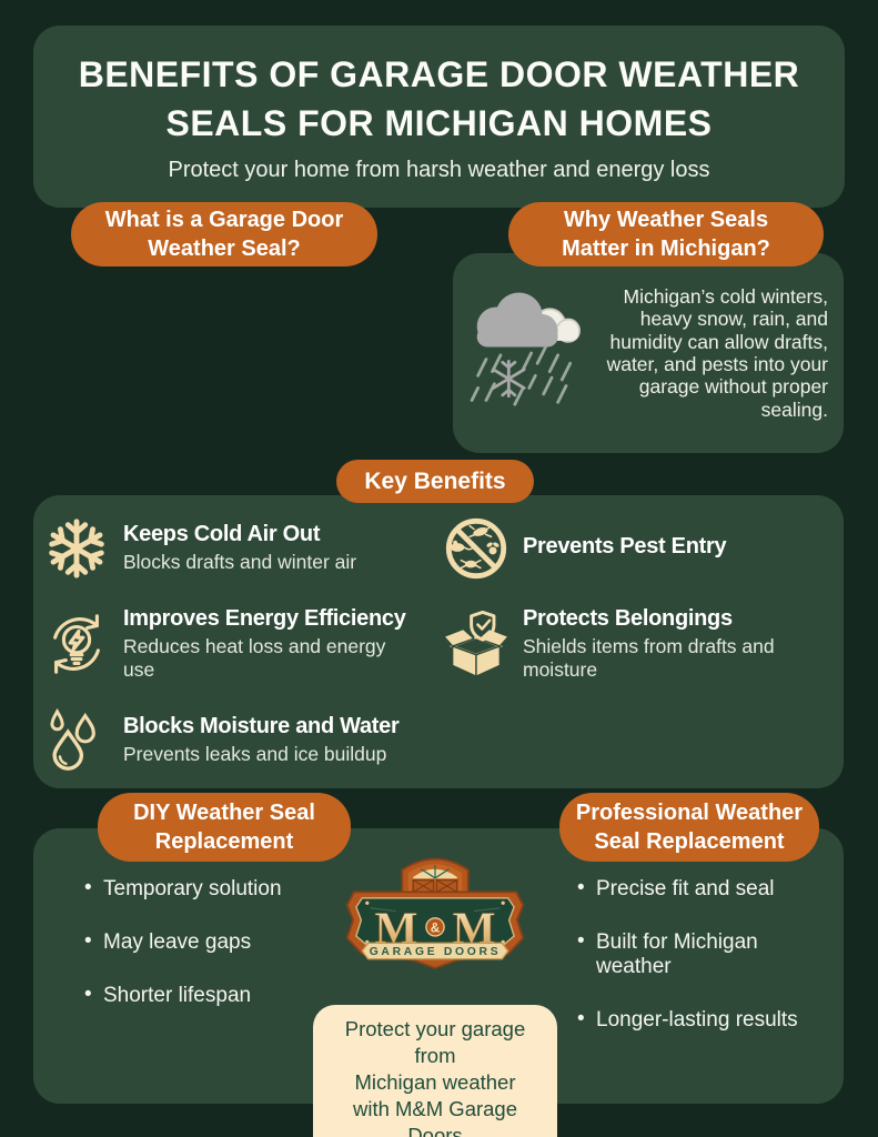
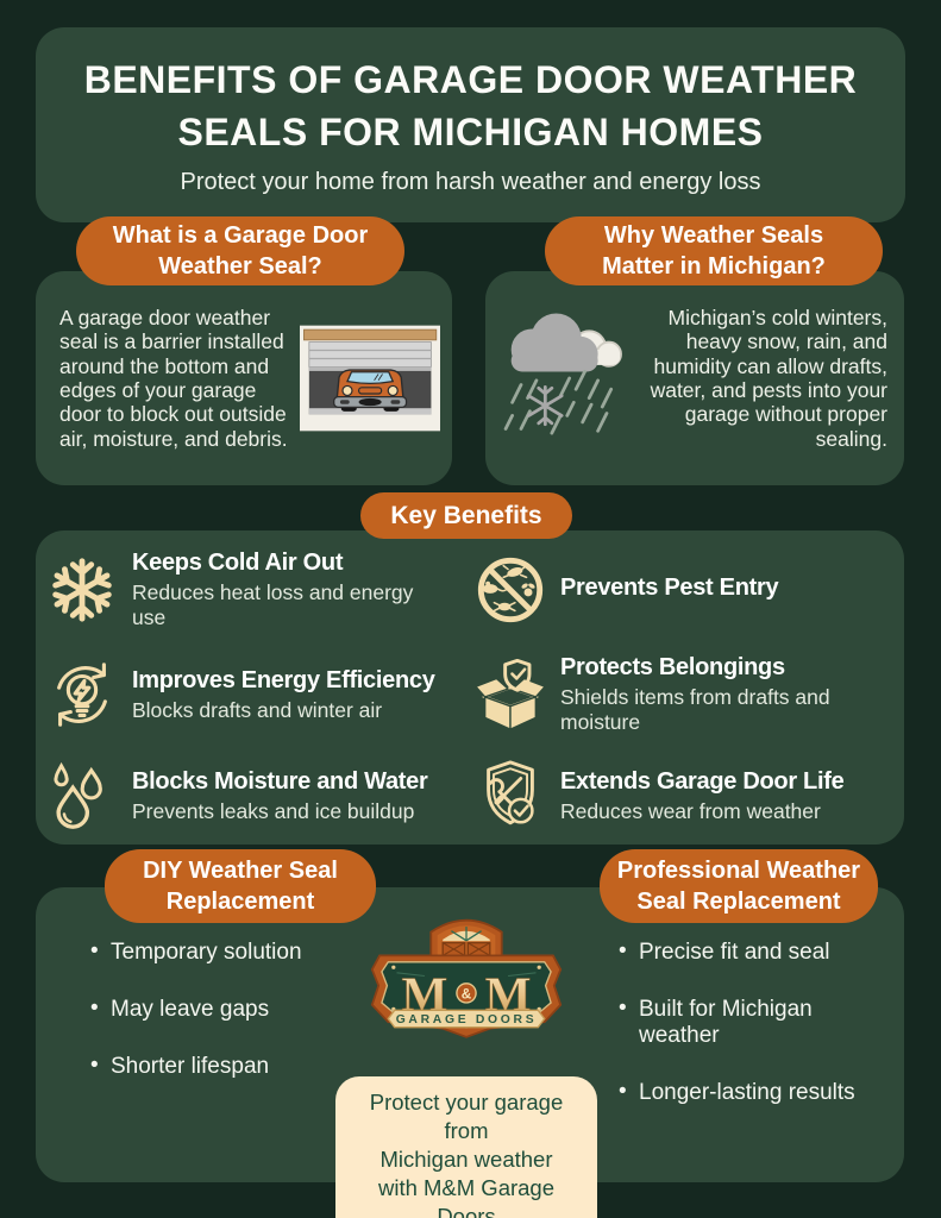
  BENEFITS OF GARAGE DOOR WEATHER
  SEALS FOR MICHIGAN HOMES
  Protect your home from harsh weather and energy loss
  What is a Garage Door Weather Seal?
  Why Weather Seals Matter in Michigan?
+ A garage door weather seal is a barrier installed around the bottom and edges of your garage door to block out outside air, moisture, and debris.
  Michigan’s cold winters, heavy snow, rain, and humidity can allow drafts, water, and pests into your garage without proper sealing.
  Key Benefits
  Keeps Cold Air Out
- Blocks drafts and winter air
+ Reduces heat loss and energy use
  Prevents Pest Entry
  Improves Energy Efficiency
- Reduces heat loss and energy use
+ Blocks drafts and winter air
  Protects Belongings
  Shields items from drafts and moisture
  Blocks Moisture and Water
  Prevents leaks and ice buildup
+ Extends Garage Door Life
+ Reduces wear from weather
  DIY Weather Seal Replacement
  Professional Weather Seal Replacement
  Temporary solution
  May leave gaps
  Shorter lifespan
  M
  M
  &
  GARAGE DOORS
  Protect your garage from
  Michigan weather
  with M&M Garage Doors
  Precise fit and seal
  Built for Michigan weather
  Longer-lasting results
